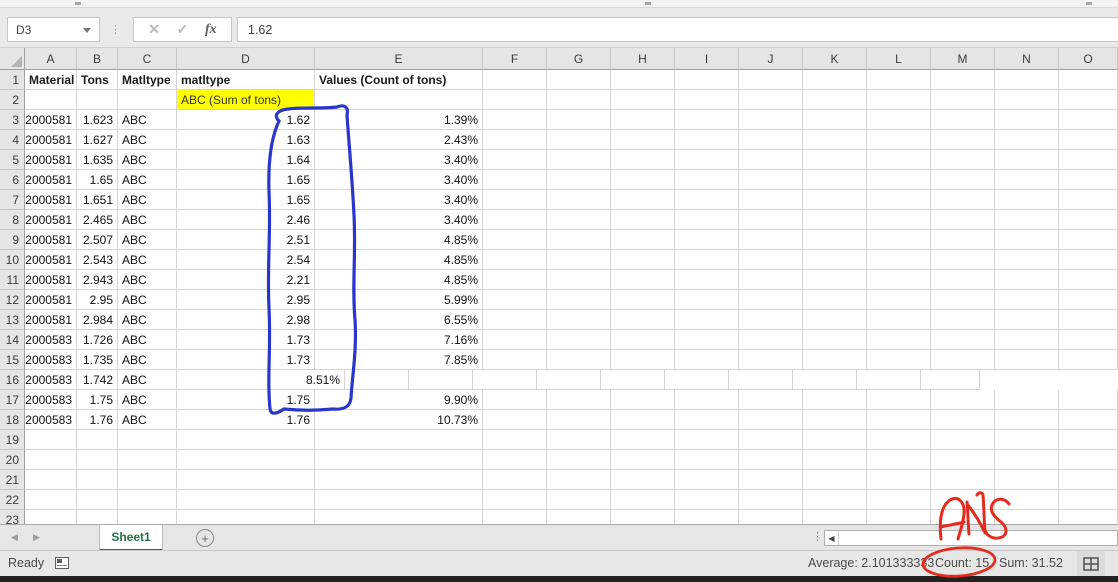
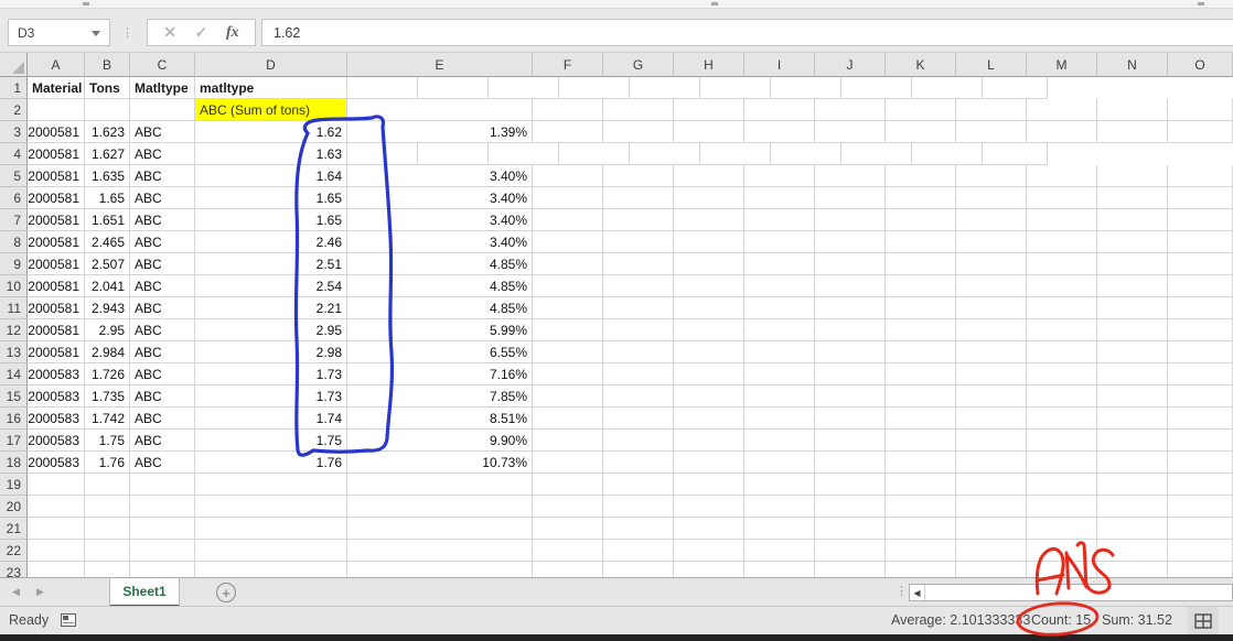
  D3
  ⋮
  ✕
  ✓
  fx
  1.62
  A
  B
  C
  D
  E
  F
  G
  H
  I
  J
  K
  L
  M
  N
  O
  1
  Material
  Tons
  Matltype
  matltype
- Values (Count of tons)
  2
  ABC (Sum of tons)
  3
  2000581
  1.623
  ABC
  1.62
  1.39%
  4
  2000581
  1.627
  ABC
  1.63
- 2.43%
  5
  2000581
  1.635
  ABC
  1.64
  3.40%
  6
  2000581
  1.65
  ABC
  1.65
  3.40%
  7
  2000581
  1.651
  ABC
  1.65
  3.40%
  8
  2000581
  2.465
  ABC
  2.46
  3.40%
  9
  2000581
  2.507
  ABC
  2.51
  4.85%
  10
  2000581
- 2.543
+ 2.041
  ABC
  2.54
  4.85%
  11
  2000581
  2.943
  ABC
  2.21
  4.85%
  12
  2000581
  2.95
  ABC
  2.95
  5.99%
  13
  2000581
  2.984
  ABC
  2.98
  6.55%
  14
  2000583
  1.726
  ABC
  1.73
  7.16%
  15
  2000583
  1.735
  ABC
  1.73
  7.85%
  16
  2000583
  1.742
  ABC
+ 1.74
  8.51%
  17
  2000583
  1.75
  ABC
  1.75
  9.90%
  18
  2000583
  1.76
  ABC
  1.76
  10.73%
  19
  20
  21
  22
  23
  ◀
  ▶
  Sheet1
  +
  ⋮
  ◀
  Ready
  Average: 2.10133333
  Count: 15
  Sum: 31.52
